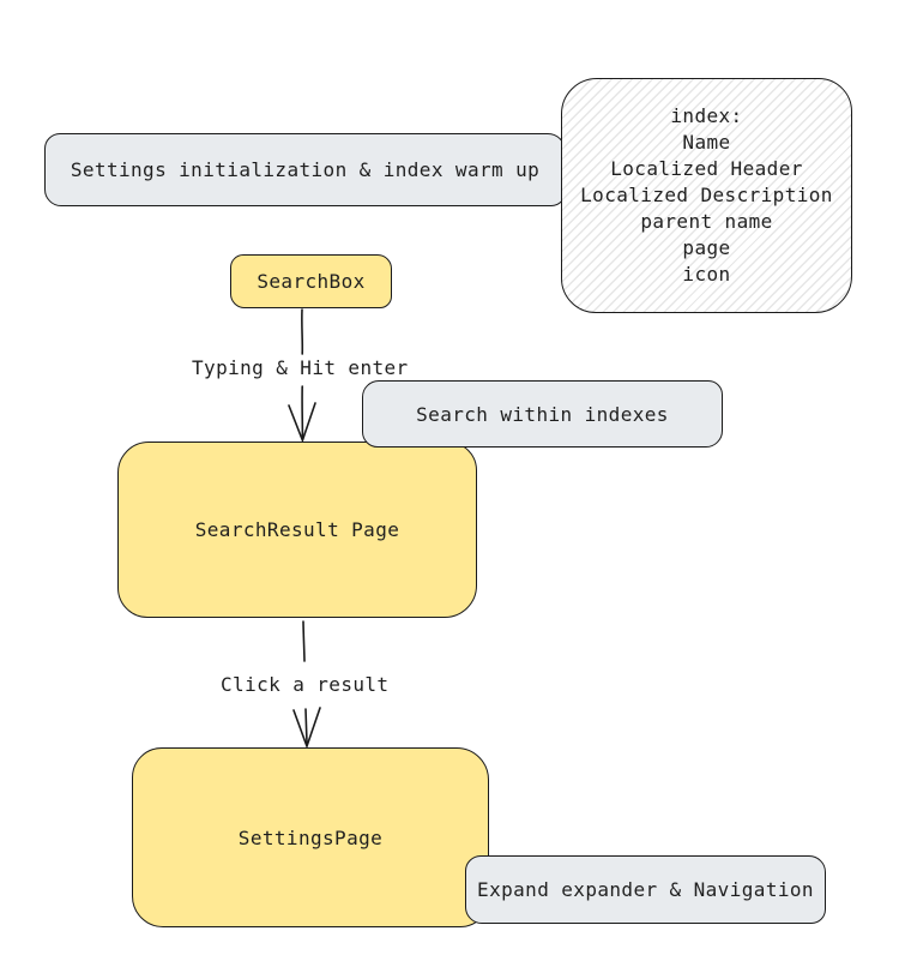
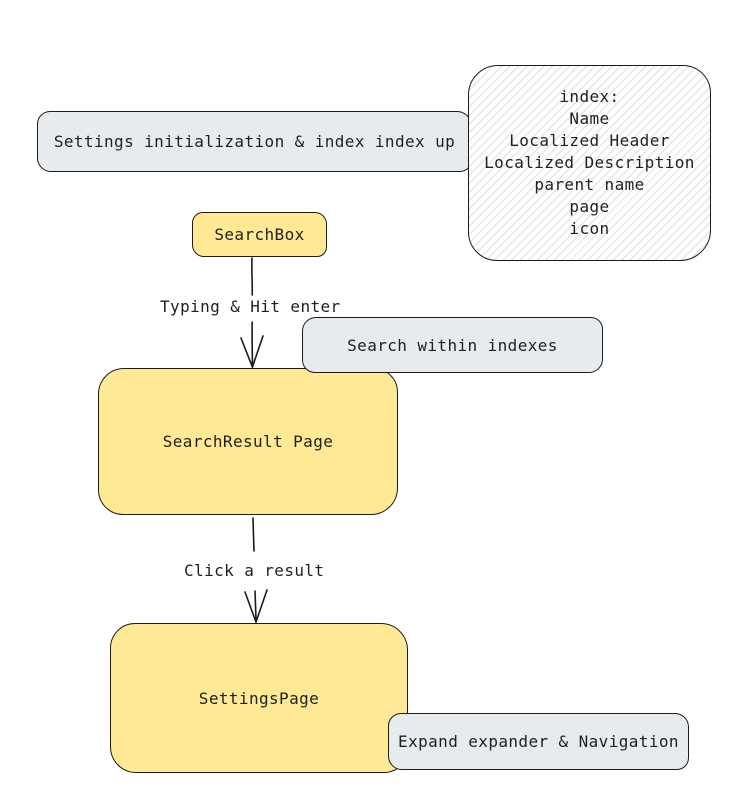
- Settings initialization & index warm up
+ Settings initialization & index index up
  index:
  Name
  Localized Header
  Localized Description
  parent name
  page
  icon
  SearchBox
  Search within indexes
  SearchResult Page
  SettingsPage
  Expand expander & Navigation
  Typing & Hit enter
  Click a result
